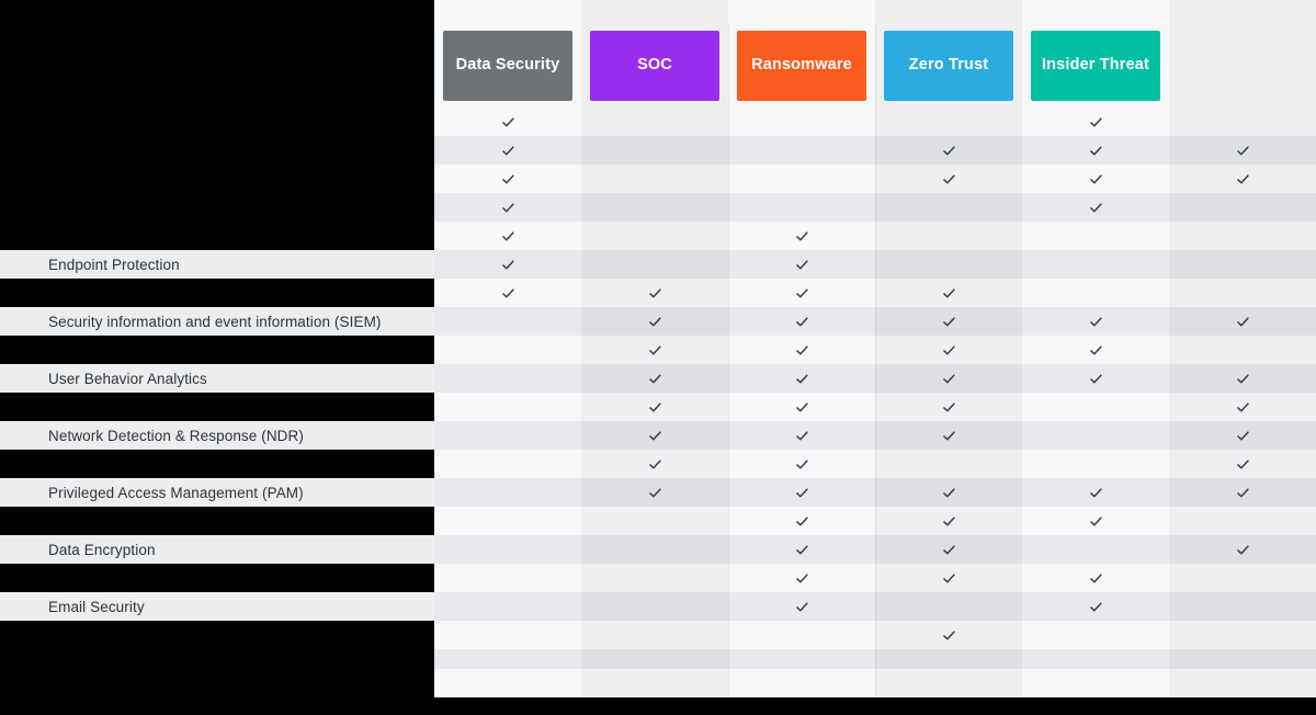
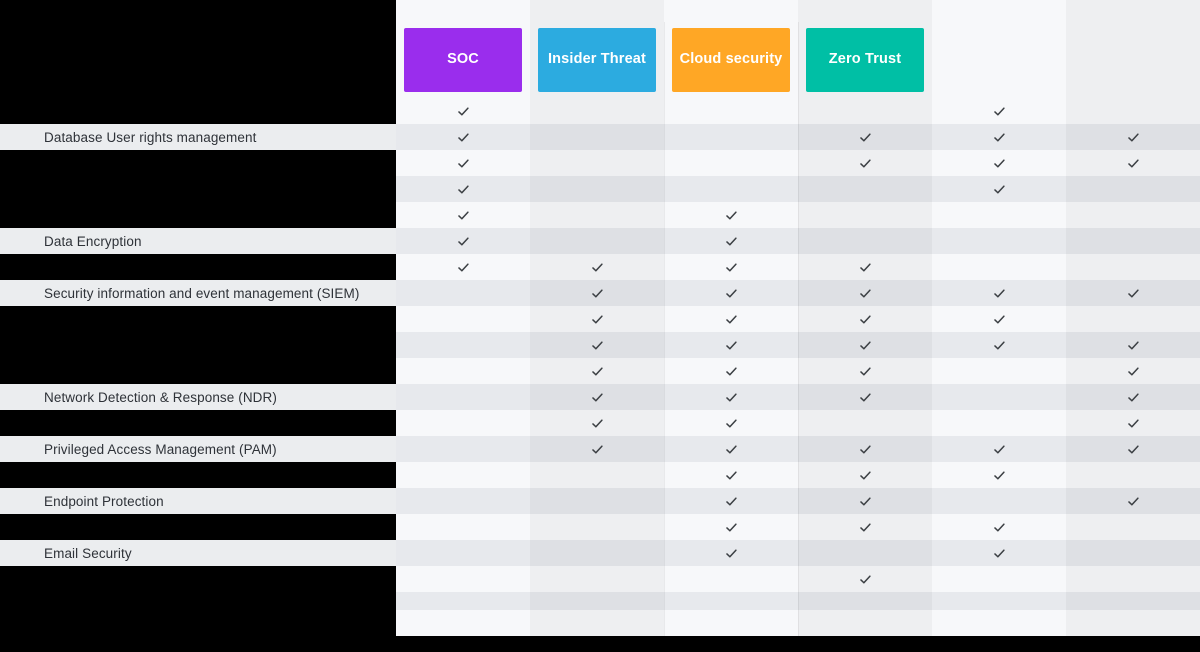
+ Database User rights management
- Endpoint Protection
+ Data Encryption
- Security information and event information (SIEM)
+ Security information and event management (SIEM)
- User Behavior Analytics
  Network Detection & Response (NDR)
  Privileged Access Management (PAM)
- Data Encryption
+ Endpoint Protection
  Email Security
- Data Security
  SOC
- Ransomware
- Zero Trust
+ Insider Threat
+ Cloud security
- Insider Threat
+ Zero Trust
